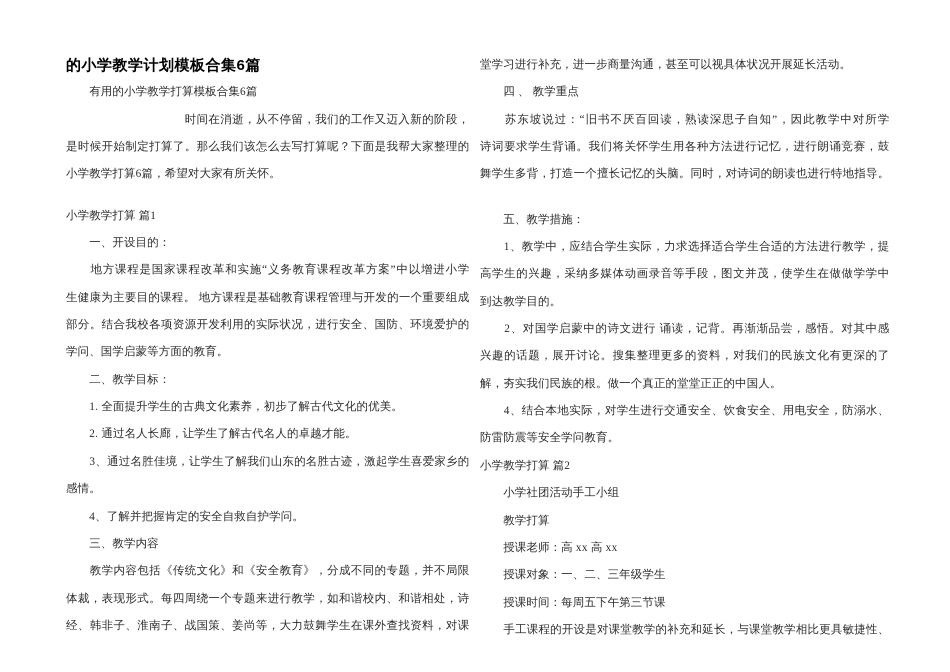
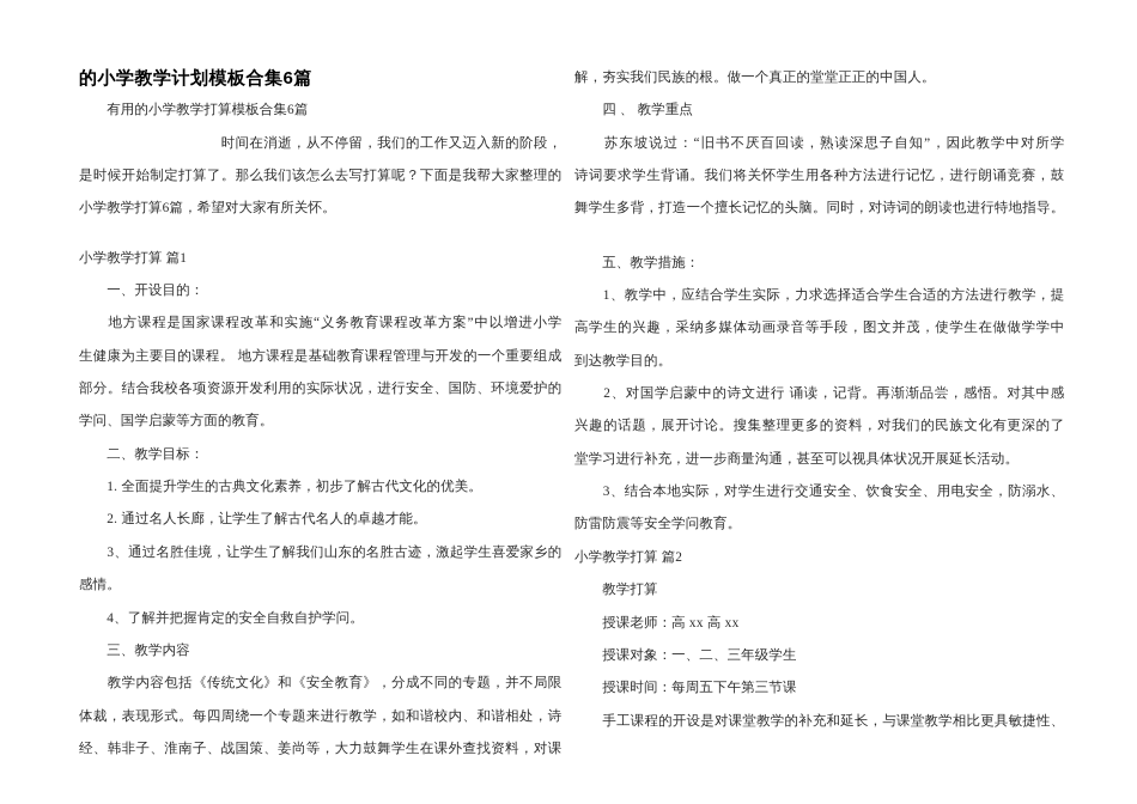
  的小学教学计划模板合集6篇
  有用的小学教学打算模板合集6篇
  时间在消逝，从不停留，我们的工作又迈入新的阶段，
  是时候开始制定打算了。那么我们该怎么去写打算呢？下面是我帮大家整理的
  小学教学打算6篇，希望对大家有所关怀。
  小学教学打算 篇1
  一、开设目的：
  地方课程是国家课程改革和实施“义务教育课程改革方案”中以增进小学
  生健康为主要目的课程。 地方课程是基础教育课程管理与开发的一个重要组成
  部分。结合我校各项资源开发利用的实际状况，进行安全、国防、环境爱护的
  学问、国学启蒙等方面的教育。
  二、教学目标：
  1. 全面提升学生的古典文化素养，初步了解古代文化的优美。
  2. 通过名人长廊，让学生了解古代名人的卓越才能。
  3、通过名胜佳境，让学生了解我们山东的名胜古迹，激起学生喜爱家乡的
  感情。
  4、了解并把握肯定的安全自救自护学问。
  三、教学内容
  教学内容包括《传统文化》和《安全教育》，分成不同的专题，并不局限
  体裁，表现形式。每四周绕一个专题来进行教学，如和谐校内、和谐相处，诗
  经、韩非子、淮南子、战国策、姜尚等，大力鼓舞学生在课外查找资料，对课
- 堂学习进行补充，进一步商量沟通，甚至可以视具体状况开展延长活动。
+ 解，夯实我们民族的根。做一个真正的堂堂正正的中国人。
  四 、 教学重点
  苏东坡说过：“旧书不厌百回读，熟读深思子自知”，因此教学中对所学
  诗词要求学生背诵。我们将关怀学生用各种方法进行记忆，进行朗诵竞赛，鼓
  舞学生多背，打造一个擅长记忆的头脑。同时，对诗词的朗读也进行特地指导。
  五、教学措施：
  1、教学中，应结合学生实际，力求选择适合学生合适的方法进行教学，提
  高学生的兴趣，采纳多媒体动画录音等手段，图文并茂，使学生在做做学学中
  到达教学目的。
  2、对国学启蒙中的诗文进行 诵读，记背。再渐渐品尝，感悟。对其中感
  兴趣的话题，展开讨论。搜集整理更多的资料，对我们的民族文化有更深的了
- 解，夯实我们民族的根。做一个真正的堂堂正正的中国人。
+ 堂学习进行补充，进一步商量沟通，甚至可以视具体状况开展延长活动。
- 4、结合本地实际，对学生进行交通安全、饮食安全、用电安全，防溺水、
+ 3、结合本地实际，对学生进行交通安全、饮食安全、用电安全，防溺水、
  防雷防震等安全学问教育。
  小学教学打算 篇2
- 小学社团活动手工小组
  教学打算
  授课老师：高 xx 高 xx
  授课对象：一、二、三年级学生
  授课时间：每周五下午第三节课
  手工课程的开设是对课堂教学的补充和延长，与课堂教学相比更具敏捷性、
